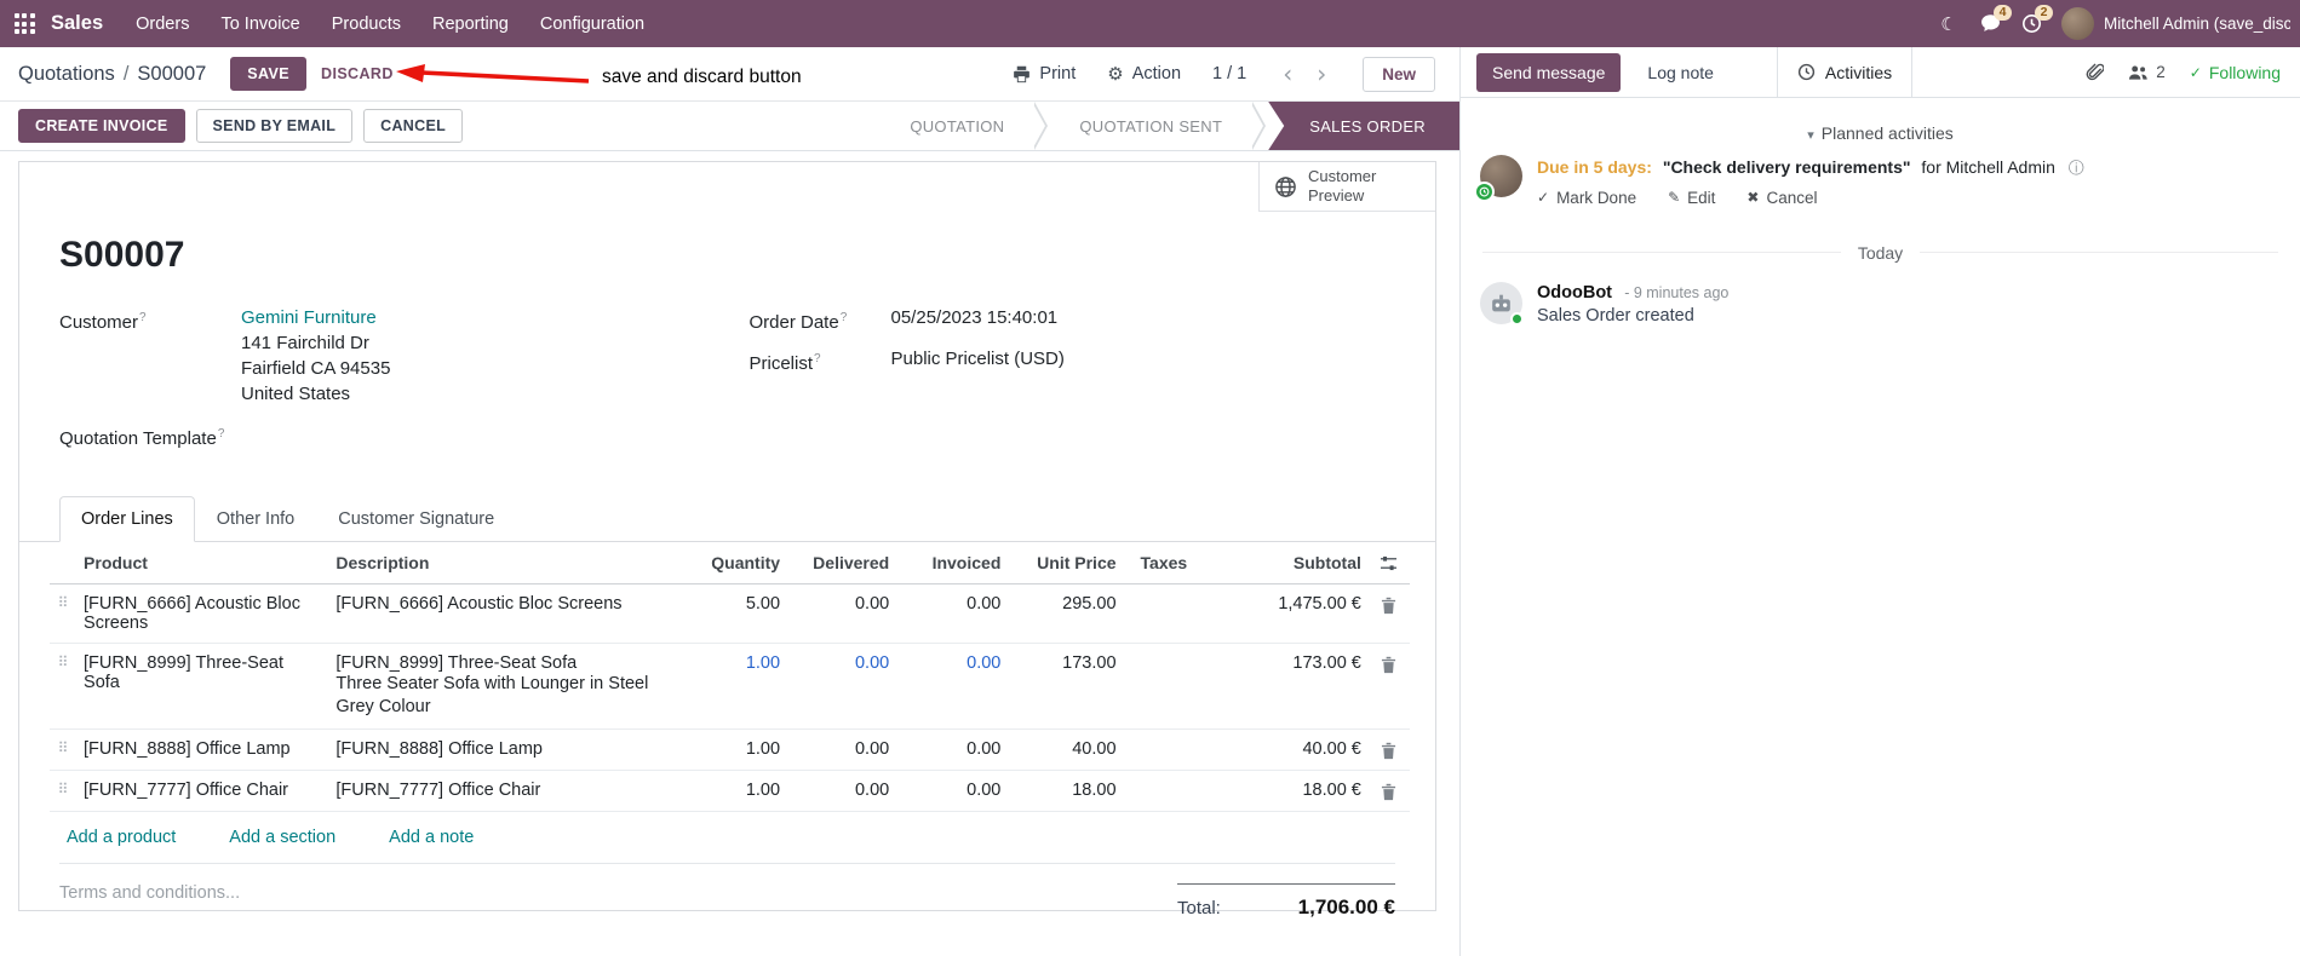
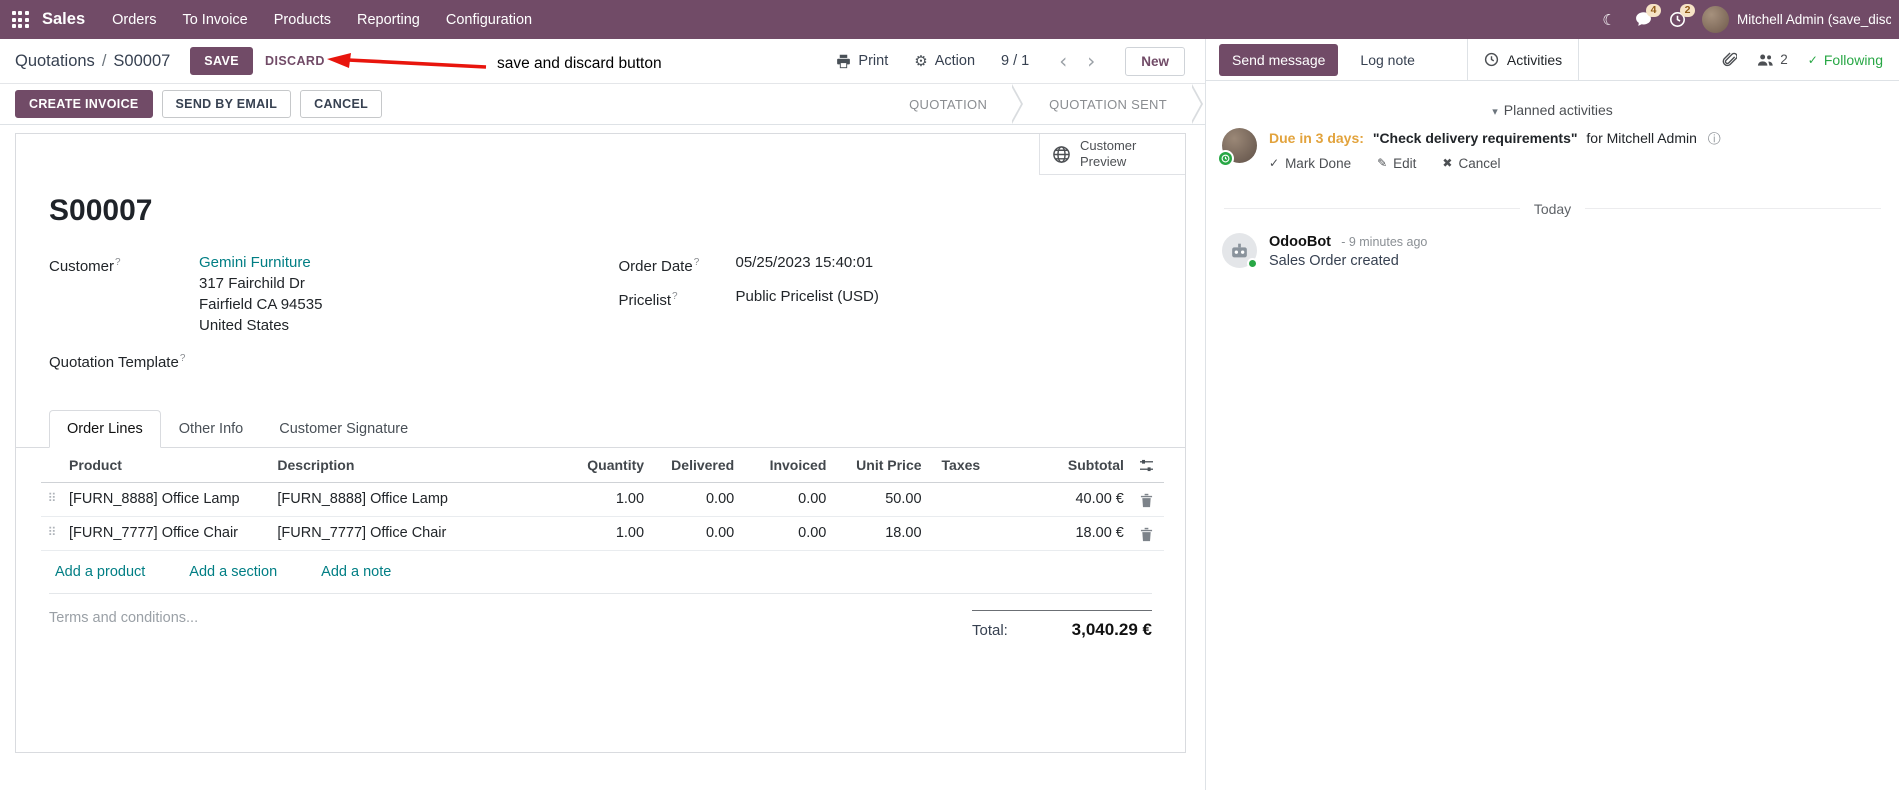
  Sales
  Orders
  To Invoice
  Products
  Reporting
  Configuration
  ☾
  4
  2
  Mitchell Admin (save_disc
  Quotations / S00007
  SAVE
  DISCARD
  Print
  ⚙
  Action
- 1 / 1
+ 9 / 1
  ‹
  ›
  New
  save and discard button
  CREATE INVOICE
  SEND BY EMAIL
  CANCEL
  QUOTATION
  QUOTATION SENT
- SALES ORDER
  Customer
  Preview
  S00007
  Customer?
  Gemini Furniture
- 141 Fairchild Dr
+ 317 Fairchild Dr
  Fairfield CA 94535
  United States
  Quotation Template?
  Order Date?
  05/25/2023 15:40:01
  Pricelist?
  Public Pricelist (USD)
  Order Lines
  Other Info
  Customer Signature
  	Product	Description	Quantity	Delivered	Invoiced	Unit Price	Taxes	Subtotal
- ⠿	[FURN_6666] Acoustic Bloc Screens	[FURN_6666] Acoustic Bloc Screens	5.00	0.00	0.00	295.00		1,475.00 €
- ⠿	[FURN_8999] Three-Seat Sofa	[FURN_8999] Three-Seat Sofa Three Seater Sofa with Lounger in Steel Grey Colour	1.00	0.00	0.00	173.00		173.00 €
- ⠿	[FURN_8888] Office Lamp	[FURN_8888] Office Lamp	1.00	0.00	0.00	40.00		40.00 €
+ ⠿	[FURN_8888] Office Lamp	[FURN_8888] Office Lamp	1.00	0.00	0.00	50.00		40.00 €
  ⠿	[FURN_7777] Office Chair	[FURN_7777] Office Chair	1.00	0.00	0.00	18.00		18.00 €
  Add a product
  Add a section
  Add a note
  Terms and conditions...
  Total:
- 1,706.00 €
+ 3,040.29 €
  Send message
  Log note
  Activities
  2
  ✓
  Following
  ▾ Planned activities
- Due in 5 days: "Check delivery requirements" for Mitchell Admin ⓘ
+ Due in 3 days: "Check delivery requirements" for Mitchell Admin ⓘ
  ✓
  Mark Done
  ✎
  Edit
  ✖
  Cancel
  Today
  OdooBot - 9 minutes ago
  Sales Order created
